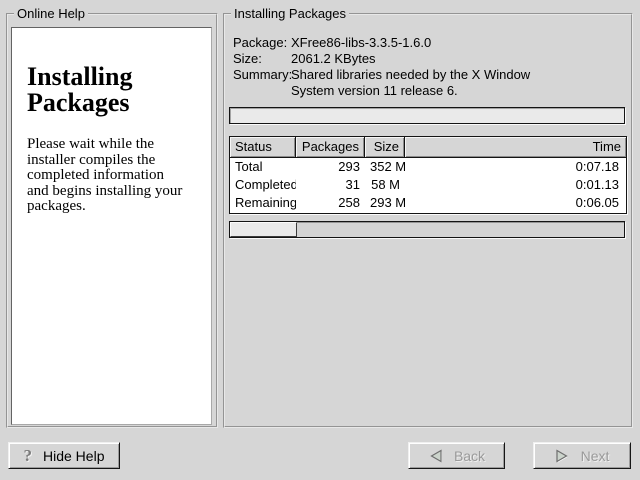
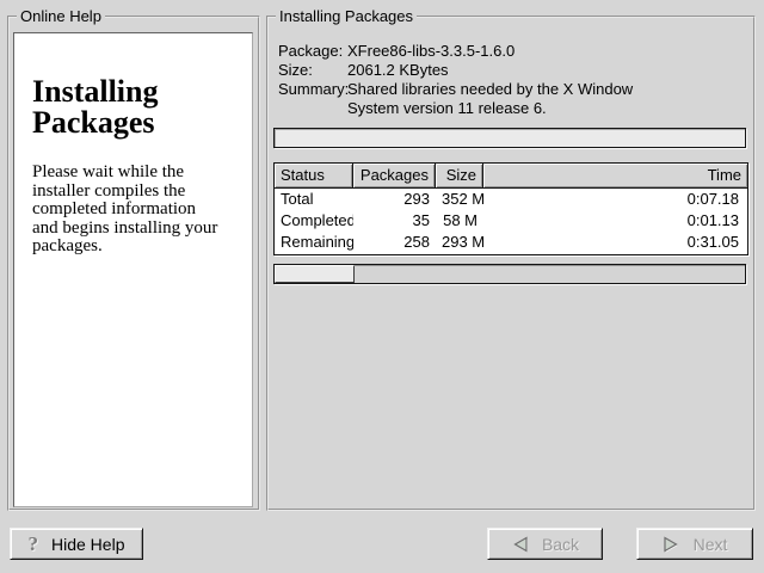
  Online Help
  Installing
  Packages
  Please wait while the
  installer compiles the
  completed information
  and begins installing your
  packages.
  Installing Packages
  Package:
  XFree86-libs-3.3.5-1.6.0
  Size:
  2061.2 KBytes
  Summary:
  Shared libraries needed by the X Window
  System version 11 release 6.
  Status
  Packages
  Size
  Time
  Total
  293
  352 M
  0:07.18
  Completed
- 31
+ 35
  58 M
  0:01.13
  Remaining
  258
  293 M
- 0:06.05
+ 0:31.05
  ?
  Hide Help
  Back
  Next
